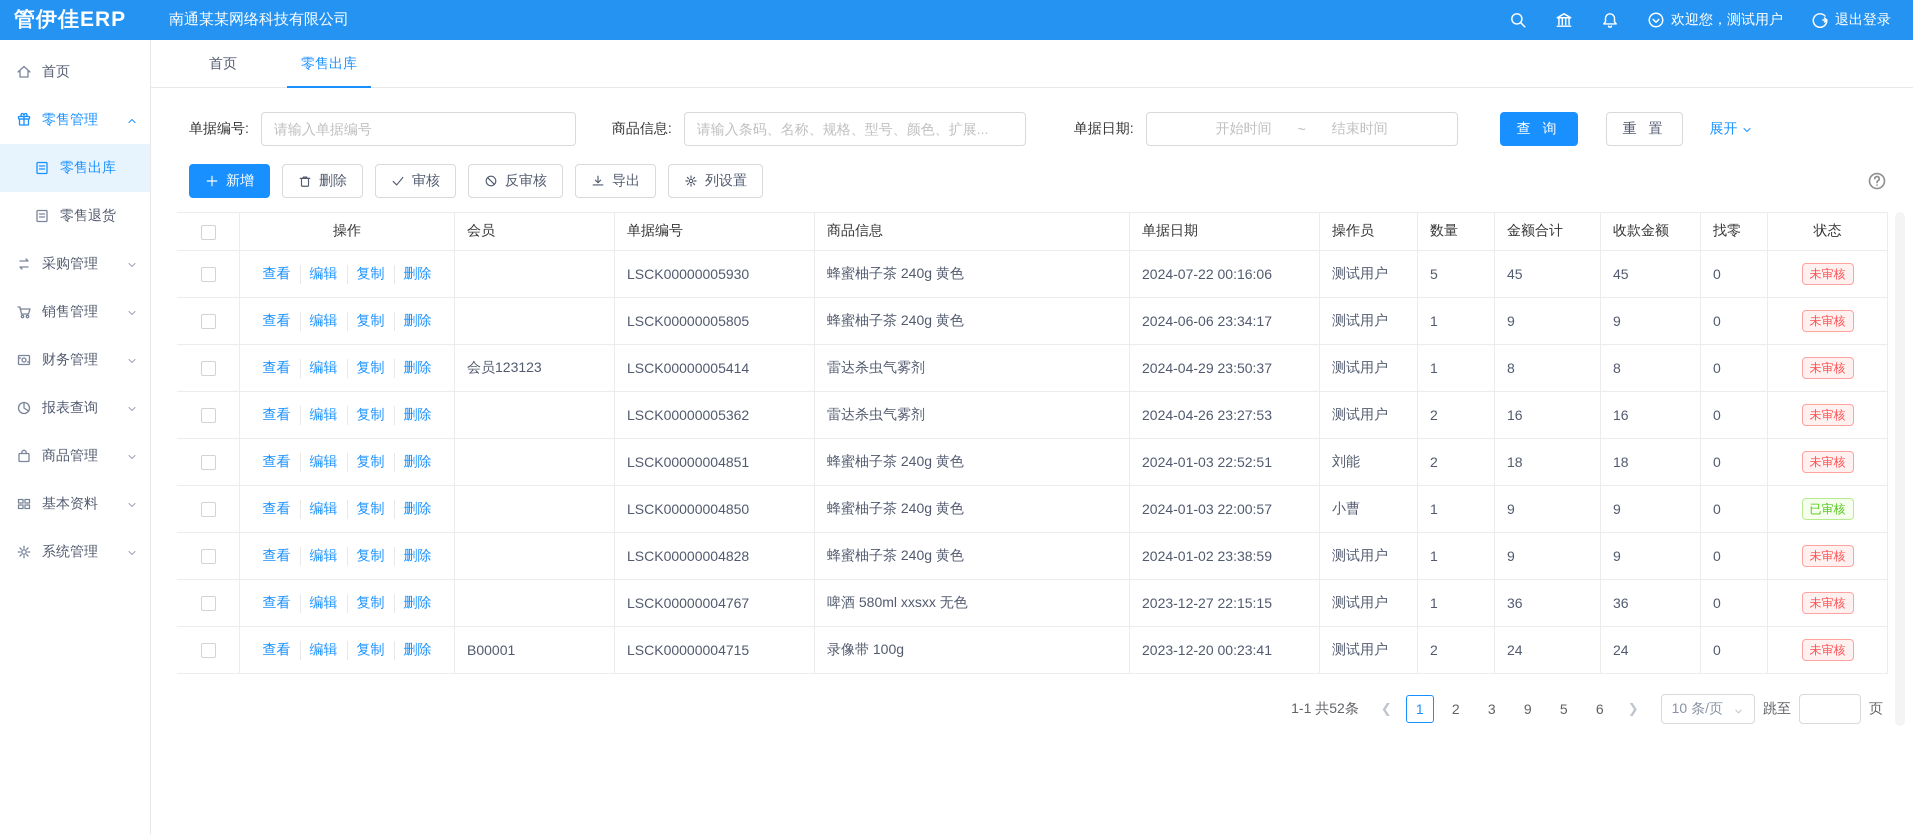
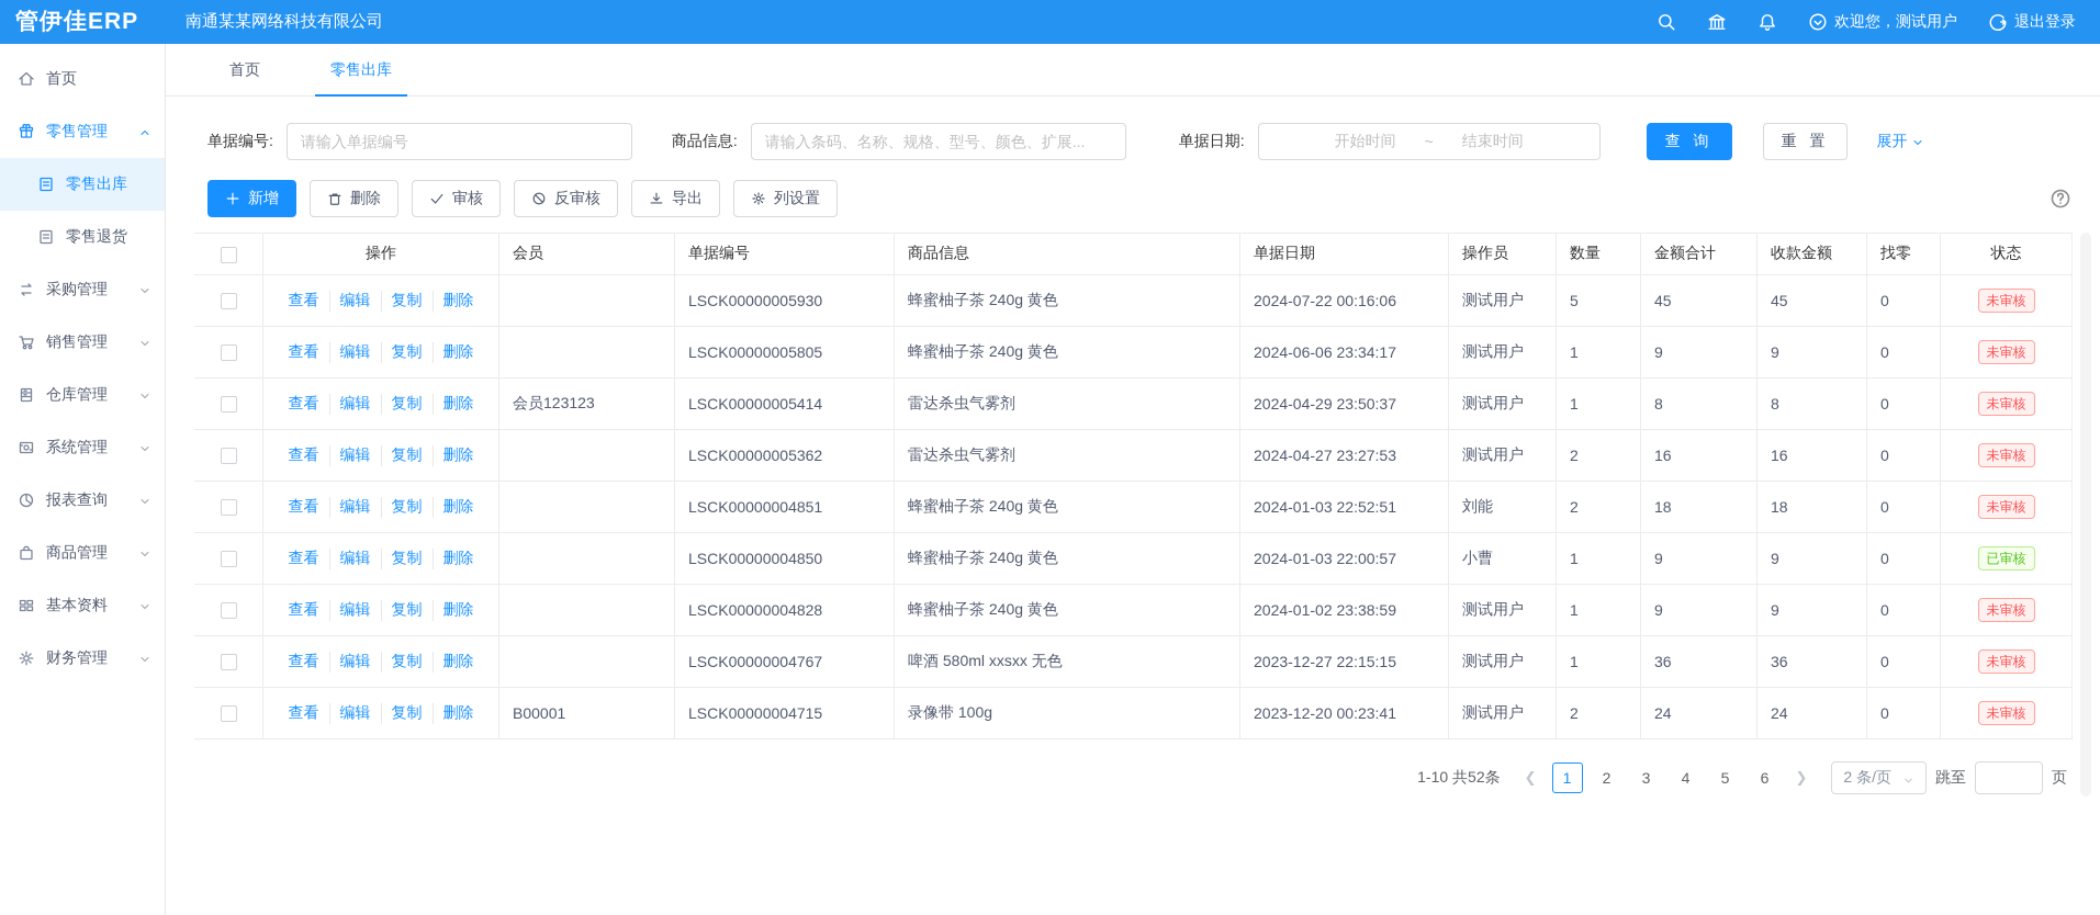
  管伊佳ERP
  南通某某网络科技有限公司
  欢迎您，测试用户
  退出登录
  首页
  零售管理
  零售出库
  零售退货
  采购管理
  销售管理
+ 仓库管理
- 财务管理
+ 系统管理
  报表查询
  商品管理
  基本资料
- 系统管理
+ 财务管理
  首页
  零售出库
  单据编号:
  请输入单据编号
  商品信息:
  请输入条码、名称、规格、型号、颜色、扩展...
  单据日期:
  开始时间
  ~
  结束时间
  查 询
  重 置
  展开
  新增
  删除
  审核
  反审核
  导出
  列设置
  	操作	会员	单据编号	商品信息	单据日期	操作员	数量	金额合计	收款金额	找零	状态
  	查看 编辑 复制 删除		LSCK00000005930	蜂蜜柚子茶 240g 黄色	2024-07-22 00:16:06	测试用户	5	45	45	0	未审核
  	查看 编辑 复制 删除		LSCK00000005805	蜂蜜柚子茶 240g 黄色	2024-06-06 23:34:17	测试用户	1	9	9	0	未审核
  	查看 编辑 复制 删除	会员123123	LSCK00000005414	雷达杀虫气雾剂	2024-04-29 23:50:37	测试用户	1	8	8	0	未审核
- 	查看 编辑 复制 删除		LSCK00000005362	雷达杀虫气雾剂	2024-04-26 23:27:53	测试用户	2	16	16	0	未审核
+ 	查看 编辑 复制 删除		LSCK00000005362	雷达杀虫气雾剂	2024-04-27 23:27:53	测试用户	2	16	16	0	未审核
  	查看 编辑 复制 删除		LSCK00000004851	蜂蜜柚子茶 240g 黄色	2024-01-03 22:52:51	刘能	2	18	18	0	未审核
  	查看 编辑 复制 删除		LSCK00000004850	蜂蜜柚子茶 240g 黄色	2024-01-03 22:00:57	小曹	1	9	9	0	已审核
  	查看 编辑 复制 删除		LSCK00000004828	蜂蜜柚子茶 240g 黄色	2024-01-02 23:38:59	测试用户	1	9	9	0	未审核
  	查看 编辑 复制 删除		LSCK00000004767	啤酒 580ml xxsxx 无色	2023-12-27 22:15:15	测试用户	1	36	36	0	未审核
  	查看 编辑 复制 删除	B00001	LSCK00000004715	录像带 100g	2023-12-20 00:23:41	测试用户	2	24	24	0	未审核
- 1-1 共52条
+ 1-10 共52条
  ❮
  1
  2
  3
- 9
+ 4
  5
  6
  ❯
- 10 条/页
+ 2 条/页
  跳至
  页
